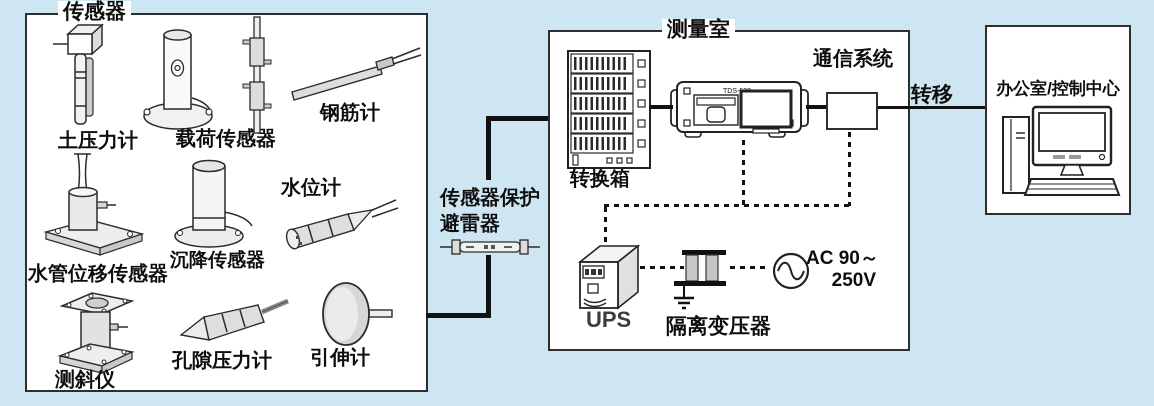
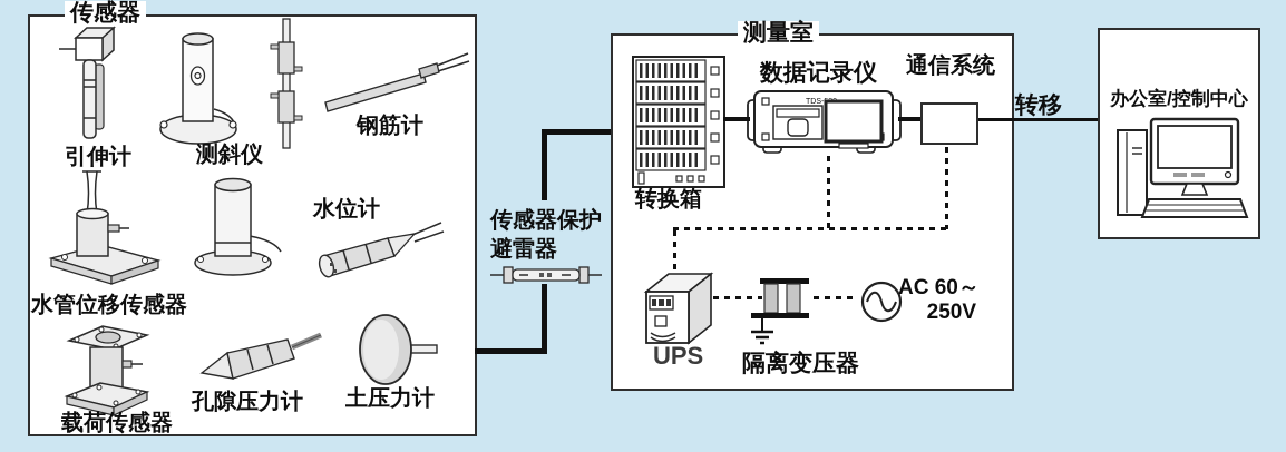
  传感器
- 土压力计
+ 引伸计
- 载荷传感器
+ 测斜仪
  钢筋计
  水位计
- 沉降传感器
  水管位移传感器
- 测斜仪
+ 载荷传感器
  孔隙压力计
- 引伸计
+ 土压力计
  传感器保护
  避雷器
  测量室
  转换箱
+ 数据记录仪
  通信系统
  UPS
  隔离变压器
- AC 90～
+ AC 60～
  250V
  转移
  办公室/控制中心
